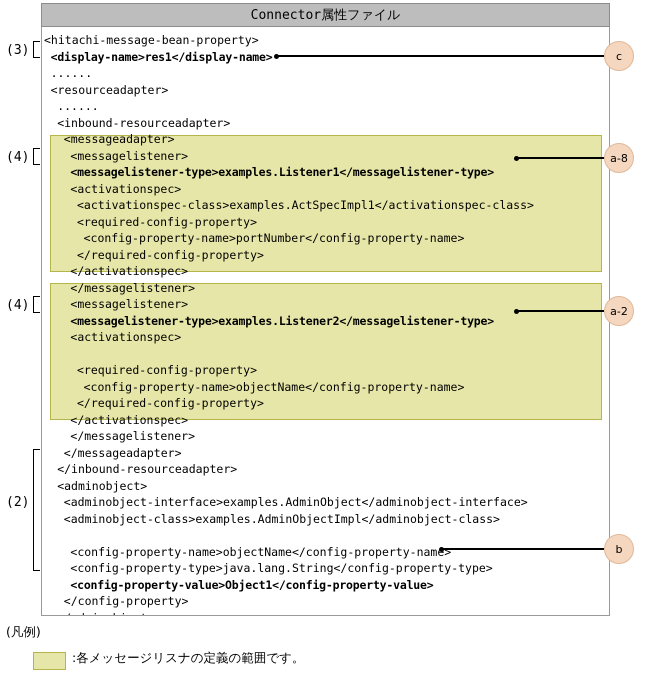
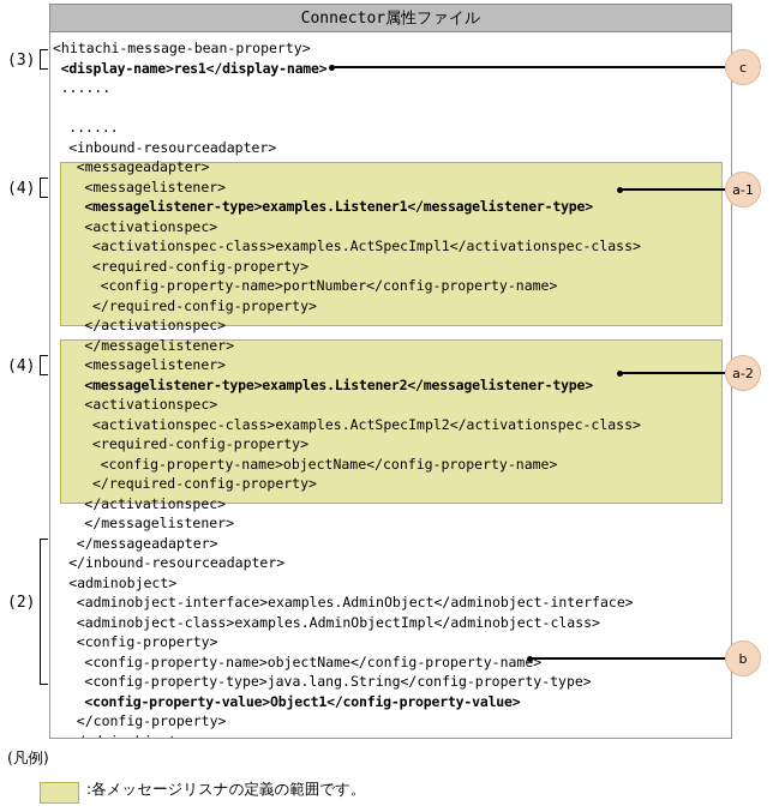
  Connector属性ファイル
  <hitachi-message-bean-property>
  <display-name>res1</display-name>
  ......
- <resourceadapter>
  ......
  <inbound-resourceadapter>
  <messageadapter>
  <messagelistener>
  <messagelistener-type>examples.Listener1</messagelistener-type>
  <activationspec>
  <activationspec-class>examples.ActSpecImpl1</activationspec-class>
  <required-config-property>
  <config-property-name>portNumber</config-property-name>
  </required-config-property>
  </activationspec>
  </messagelistener>
  <messagelistener>
  <messagelistener-type>examples.Listener2</messagelistener-type>
  <activationspec>
+ <activationspec-class>examples.ActSpecImpl2</activationspec-class>
  <required-config-property>
  <config-property-name>objectName</config-property-name>
  </required-config-property>
  </activationspec>
  </messagelistener>
  </messageadapter>
  </inbound-resourceadapter>
  <adminobject>
  <adminobject-interface>examples.AdminObject</adminobject-interface>
  <adminobject-class>examples.AdminObjectImpl</adminobject-class>
+ <config-property>
  <config-property-name>objectName</config-property-name>
  <config-property-type>java.lang.String</config-property-type>
  <config-property-value>Object1</config-property-value>
  </config-property>
  (3)
  (4)
  (4)
  (2)
  c
- a-8
+ a-1
  a-2
  b
  (凡例)
  :各メッセージリスナの定義の範囲です。
